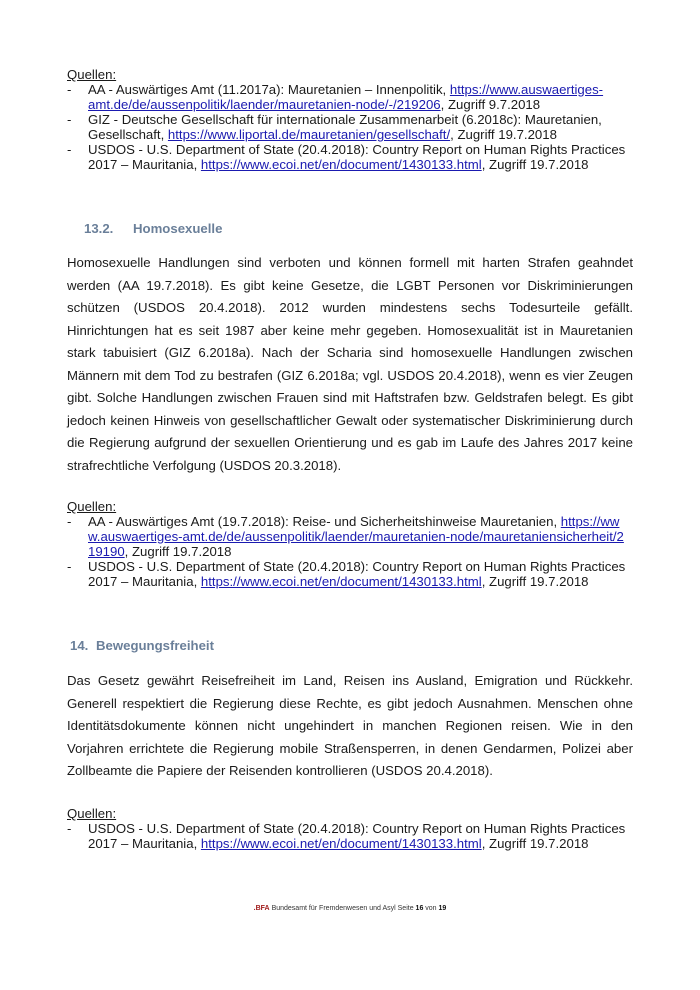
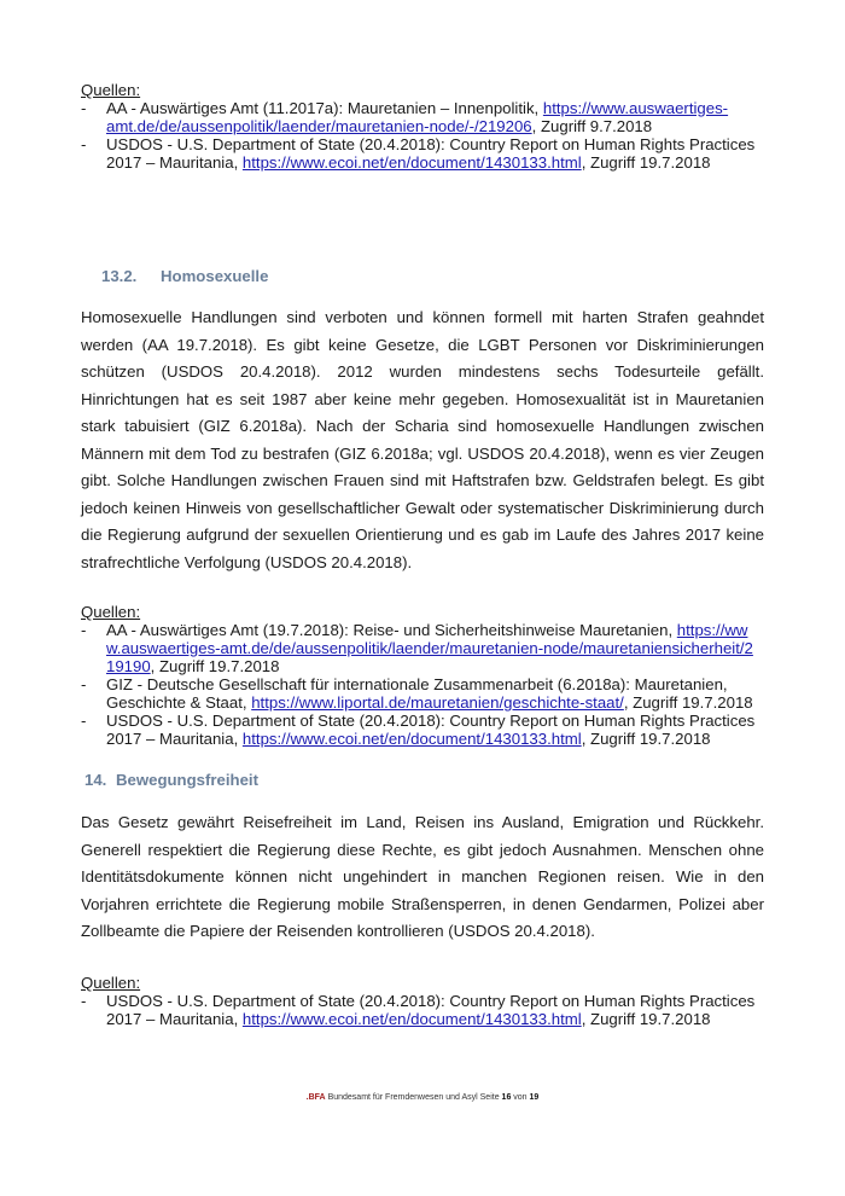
  Quellen:
  AA - Auswärtiges Amt (11.2017a): Mauretanien – Innenpolitik, https://www.auswaertiges-amt.de/de/aussenpolitik/laender/mauretanien-node/-/219206, Zugriff 9.7.2018
- GIZ - Deutsche Gesellschaft für internationale Zusammenarbeit (6.2018c): Mauretanien, Gesellschaft, https://www.liportal.de/mauretanien/gesellschaft/, Zugriff 19.7.2018
  USDOS - U.S. Department of State (20.4.2018): Country Report on Human Rights Practices 2017 – Mauritania, https://www.ecoi.net/en/document/1430133.html, Zugriff 19.7.2018
  13.2. Homosexuelle
- Homosexuelle Handlungen sind verboten und können formell mit harten Strafen geahndet werden (AA 19.7.2018). Es gibt keine Gesetze, die LGBT Personen vor Diskriminierungen schützen (USDOS 20.4.2018). 2012 wurden mindestens sechs Todesurteile gefällt. Hinrichtungen hat es seit 1987 aber keine mehr gegeben. Homosexualität ist in Mauretanien stark tabuisiert (GIZ 6.2018a). Nach der Scharia sind homosexuelle Handlungen zwischen Männern mit dem Tod zu bestrafen (GIZ 6.2018a; vgl. USDOS 20.4.2018), wenn es vier Zeugen gibt. Solche Handlungen zwischen Frauen sind mit Haftstrafen bzw. Geldstrafen belegt. Es gibt jedoch keinen Hinweis von gesellschaftlicher Gewalt oder systematischer Diskriminierung durch die Regierung aufgrund der sexuellen Orientierung und es gab im Laufe des Jahres 2017 keine strafrechtliche Verfolgung (USDOS 20.3.2018).
+ Homosexuelle Handlungen sind verboten und können formell mit harten Strafen geahndet werden (AA 19.7.2018). Es gibt keine Gesetze, die LGBT Personen vor Diskriminierungen schützen (USDOS 20.4.2018). 2012 wurden mindestens sechs Todesurteile gefällt. Hinrichtungen hat es seit 1987 aber keine mehr gegeben. Homosexualität ist in Mauretanien stark tabuisiert (GIZ 6.2018a). Nach der Scharia sind homosexuelle Handlungen zwischen Männern mit dem Tod zu bestrafen (GIZ 6.2018a; vgl. USDOS 20.4.2018), wenn es vier Zeugen gibt. Solche Handlungen zwischen Frauen sind mit Haftstrafen bzw. Geldstrafen belegt. Es gibt jedoch keinen Hinweis von gesellschaftlicher Gewalt oder systematischer Diskriminierung durch die Regierung aufgrund der sexuellen Orientierung und es gab im Laufe des Jahres 2017 keine strafrechtliche Verfolgung (USDOS 20.4.2018).
  Quellen:
  AA - Auswärtiges Amt (19.7.2018): Reise- und Sicherheitshinweise Mauretanien, https://www.auswaertiges-amt.de/de/aussenpolitik/laender/mauretanien-node/mauretaniensicherheit/219190, Zugriff 19.7.2018
+ GIZ - Deutsche Gesellschaft für internationale Zusammenarbeit (6.2018a): Mauretanien, Geschichte & Staat, https://www.liportal.de/mauretanien/geschichte-staat/, Zugriff 19.7.2018
  USDOS - U.S. Department of State (20.4.2018): Country Report on Human Rights Practices 2017 – Mauritania, https://www.ecoi.net/en/document/1430133.html, Zugriff 19.7.2018
  14. Bewegungsfreiheit
  Das Gesetz gewährt Reisefreiheit im Land, Reisen ins Ausland, Emigration und Rückkehr. Generell respektiert die Regierung diese Rechte, es gibt jedoch Ausnahmen. Menschen ohne Identitätsdokumente können nicht ungehindert in manchen Regionen reisen. Wie in den Vorjahren errichtete die Regierung mobile Straßensperren, in denen Gendarmen, Polizei aber Zollbeamte die Papiere der Reisenden kontrollieren (USDOS 20.4.2018).
  Quellen:
  USDOS - U.S. Department of State (20.4.2018): Country Report on Human Rights Practices 2017 – Mauritania, https://www.ecoi.net/en/document/1430133.html, Zugriff 19.7.2018
